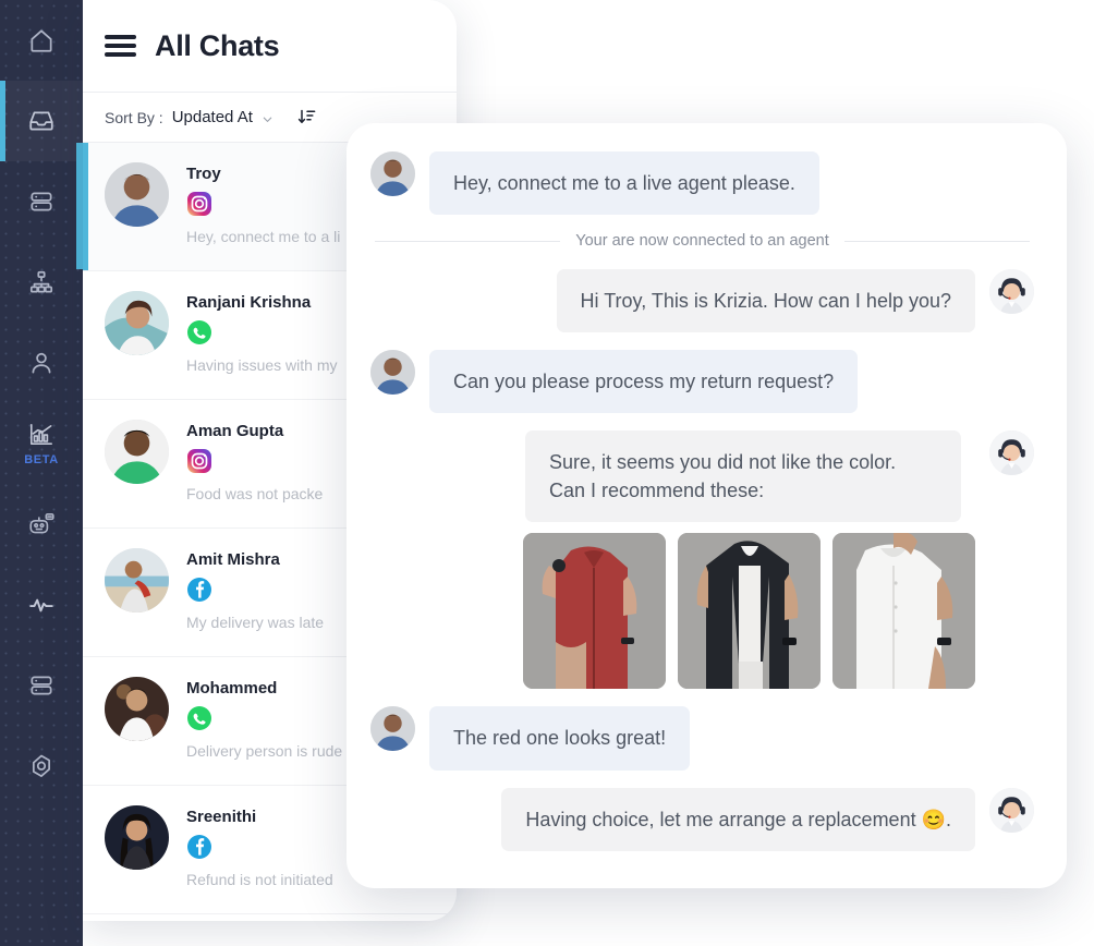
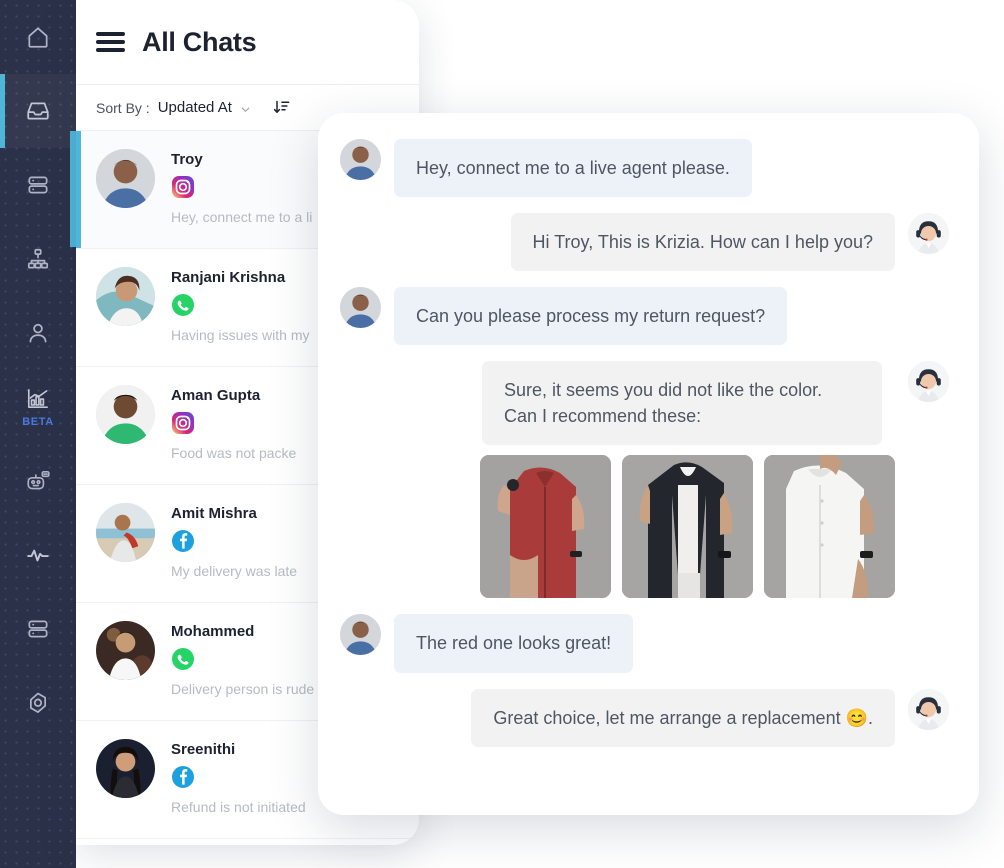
  BETA
  All Chats
  Sort By :
  Updated At
  Troy
  Hey, connect me to a li
  Ranjani Krishna
  Having issues with my
  Aman Gupta
  Food was not packe
  Amit Mishra
  My delivery was late
  Mohammed
  Delivery person is rude
  Sreenithi
  Refund is not initiated
  Hey, connect me to a live agent please.
- Your are now connected to an agent
  Hi Troy, This is Krizia. How can I help you?
  Can you please process my return request?
  Sure, it seems you did not like the color. Can I recommend these:
  The red one looks great!
- Having choice, let me arrange a replacement 😊.
+ Great choice, let me arrange a replacement 😊.
